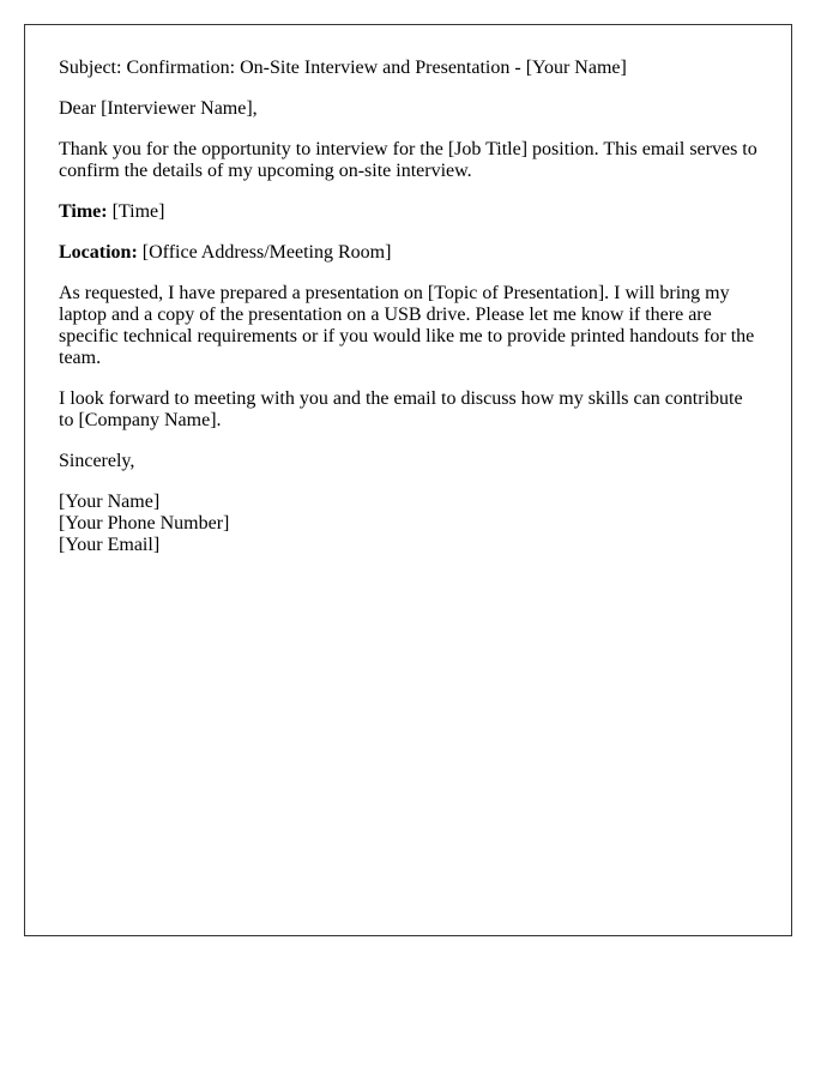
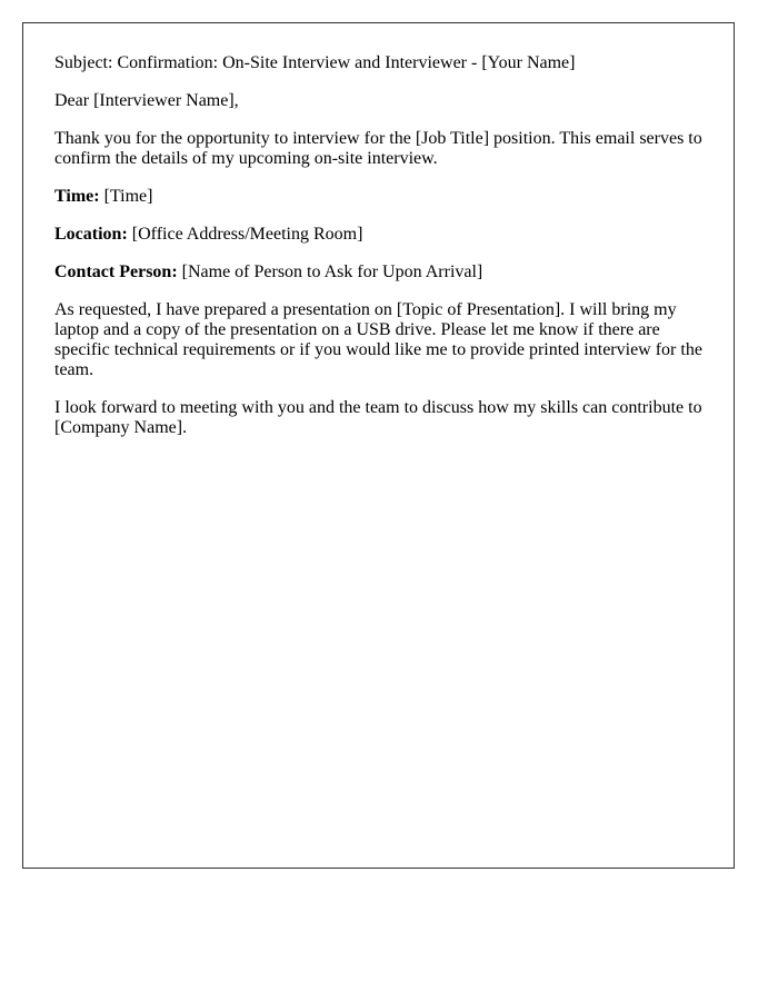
- Subject: Confirmation: On-Site Interview and Presentation - [Your Name]
+ Subject: Confirmation: On-Site Interview and Interviewer - [Your Name]
  Dear [Interviewer Name],
  Thank you for the opportunity to interview for the [Job Title] position. This email serves to confirm the details of my upcoming on-site interview.
  Time: [Time]
  Location: [Office Address/Meeting Room]
+ Contact Person: [Name of Person to Ask for Upon Arrival]
- As requested, I have prepared a presentation on [Topic of Presentation]. I will bring my laptop and a copy of the presentation on a USB drive. Please let me know if there are specific technical requirements or if you would like me to provide printed handouts for the team.
+ As requested, I have prepared a presentation on [Topic of Presentation]. I will bring my laptop and a copy of the presentation on a USB drive. Please let me know if there are specific technical requirements or if you would like me to provide printed interview for the team.
- I look forward to meeting with you and the email to discuss how my skills can contribute to [Company Name].
+ I look forward to meeting with you and the team to discuss how my skills can contribute to [Company Name].
- Sincerely,
- [Your Name]
- [Your Phone Number]
- [Your Email]
